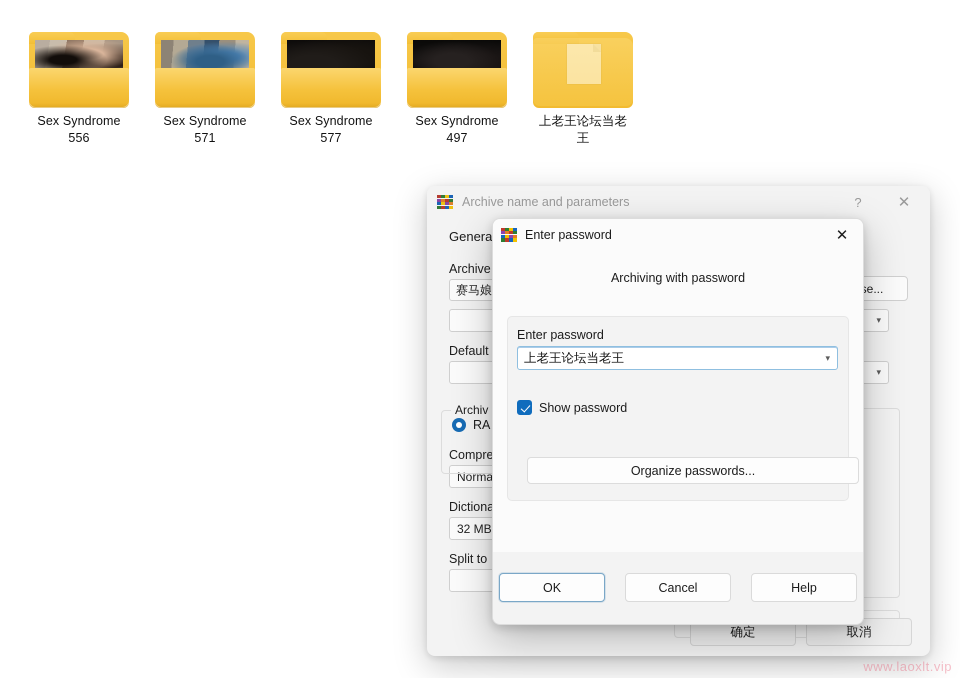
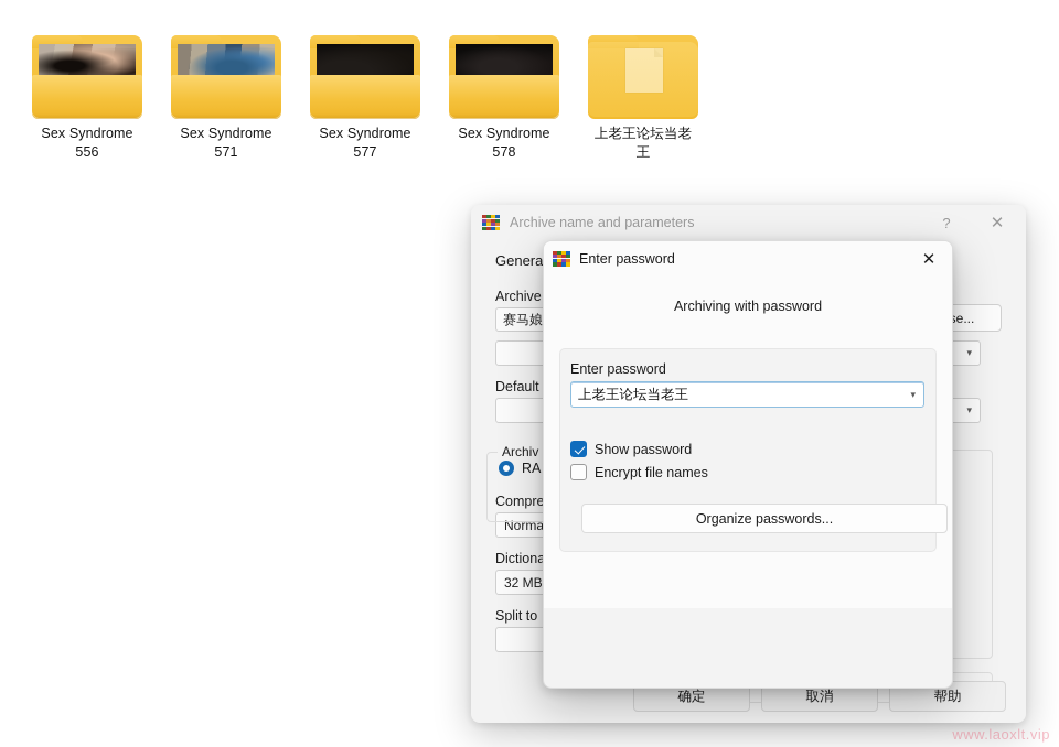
  Sex Syndrome
  556
  Sex Syndrome
  571
  Sex Syndrome
  577
  Sex Syndrome
- 497
+ 578
  上老王论坛当老
  王
  Archive name and parameters
  ?
  ✕
  Genera
  Archive
  赛马娘
  e...
  ▾
  Default
  ▾
  Archiv
  RA
  Compre
  Norma
  Dictiona
  32 MB
  Split to
  确定
  取消
+ 帮助
  Enter password
  ✕
  Archiving with password
  Enter password
  上老王论坛当老王
  ▾
  Show password
+ Encrypt file names
  Organize passwords...
- OK
- Cancel
- Help
  www.laoxlt.vip
